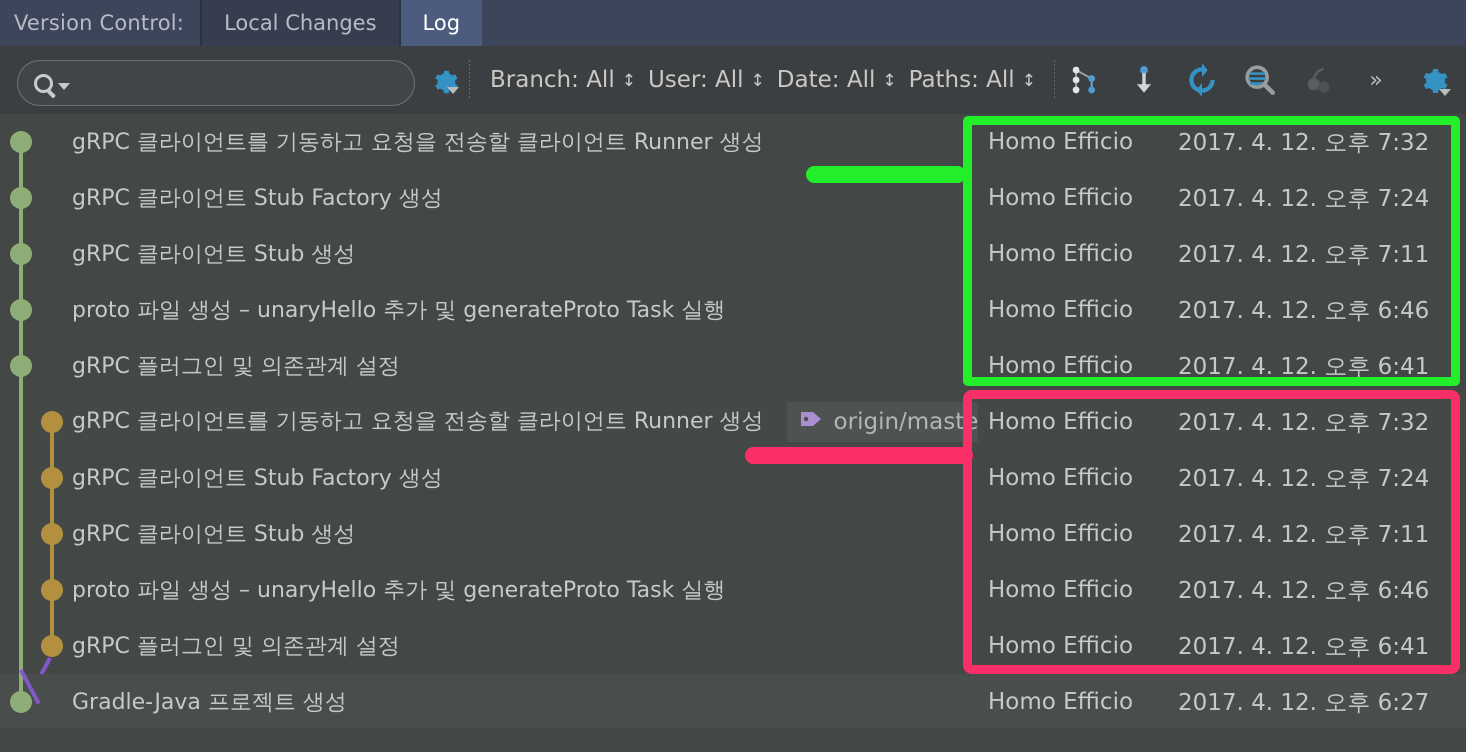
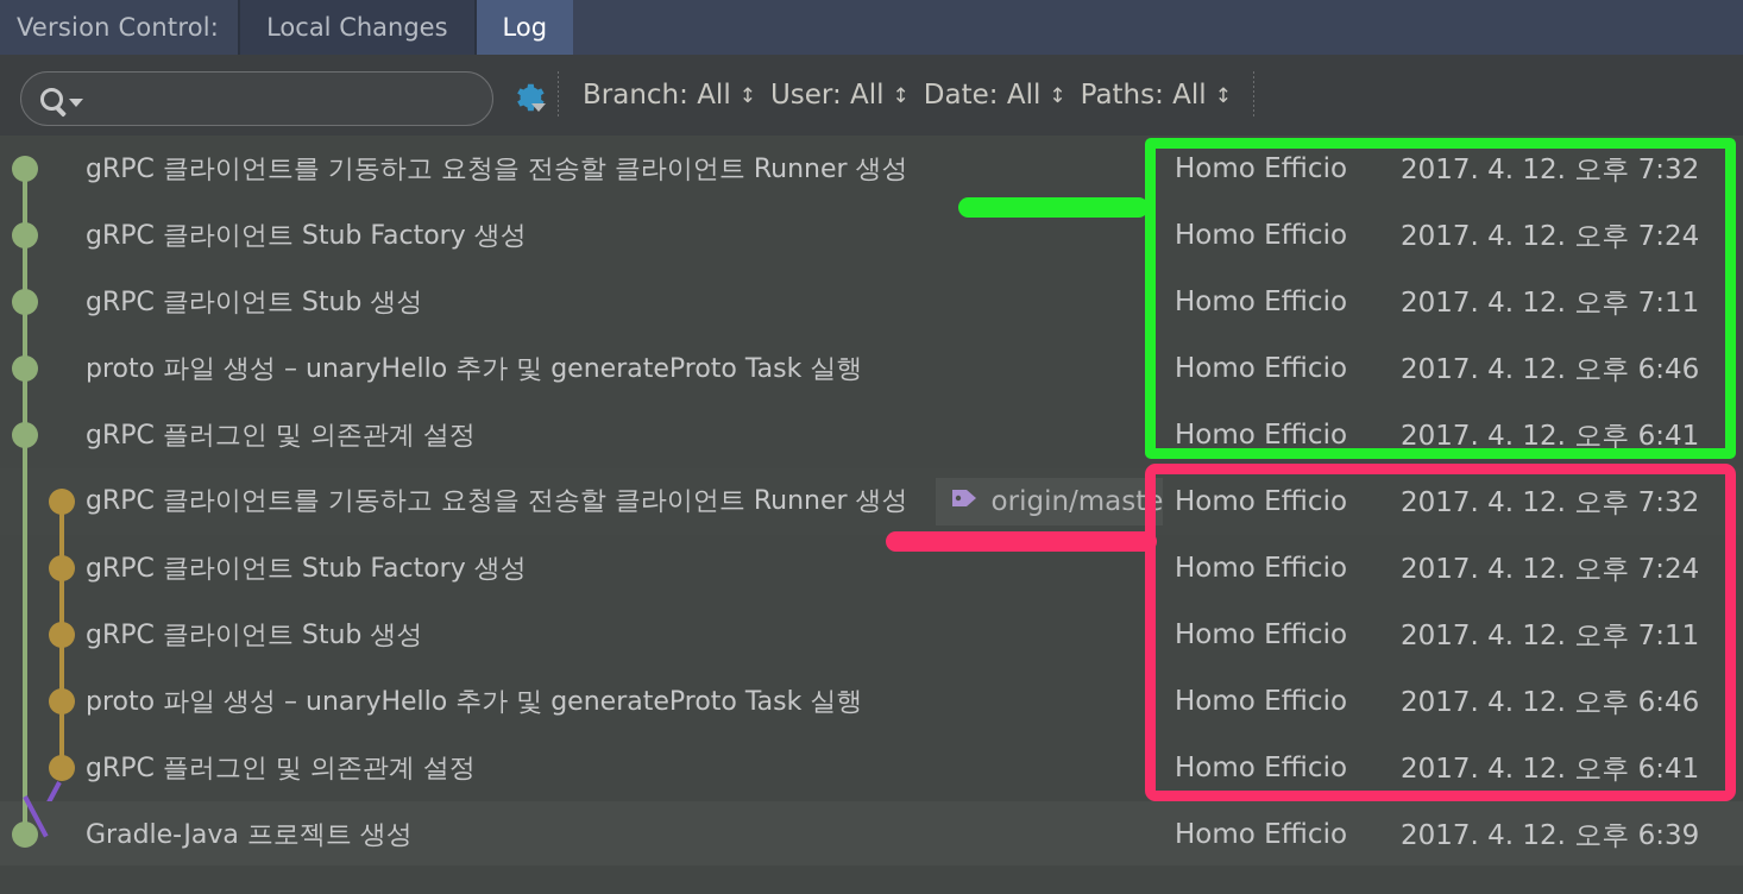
  Version Control:
  Local Changes
  Log
  Branch: All
  ↕
  User: All
  ↕
  Date: All
  ↕
  Paths: All
  ↕
- »
  gRPC 클라이언트를 기동하고 요청을 전송할 클라이언트 Runner 생성
  Homo Efficio
  2017. 4. 12. 오후 7:32
  gRPC 클라이언트 Stub Factory 생성
  Homo Efficio
  2017. 4. 12. 오후 7:24
  gRPC 클라이언트 Stub 생성
  Homo Efficio
  2017. 4. 12. 오후 7:11
  proto 파일 생성 – unaryHello 추가 및 generateProto Task 실행
  Homo Efficio
  2017. 4. 12. 오후 6:46
  gRPC 플러그인 및 의존관계 설정
  Homo Efficio
  2017. 4. 12. 오후 6:41
  gRPC 클라이언트를 기동하고 요청을 전송할 클라이언트 Runner 생성
  origin/maste
  Homo Efficio
  2017. 4. 12. 오후 7:32
  gRPC 클라이언트 Stub Factory 생성
  Homo Efficio
  2017. 4. 12. 오후 7:24
  gRPC 클라이언트 Stub 생성
  Homo Efficio
  2017. 4. 12. 오후 7:11
  proto 파일 생성 – unaryHello 추가 및 generateProto Task 실행
  Homo Efficio
  2017. 4. 12. 오후 6:46
  gRPC 플러그인 및 의존관계 설정
  Homo Efficio
  2017. 4. 12. 오후 6:41
  Gradle-Java 프로젝트 생성
  Homo Efficio
- 2017. 4. 12. 오후 6:27
+ 2017. 4. 12. 오후 6:39
